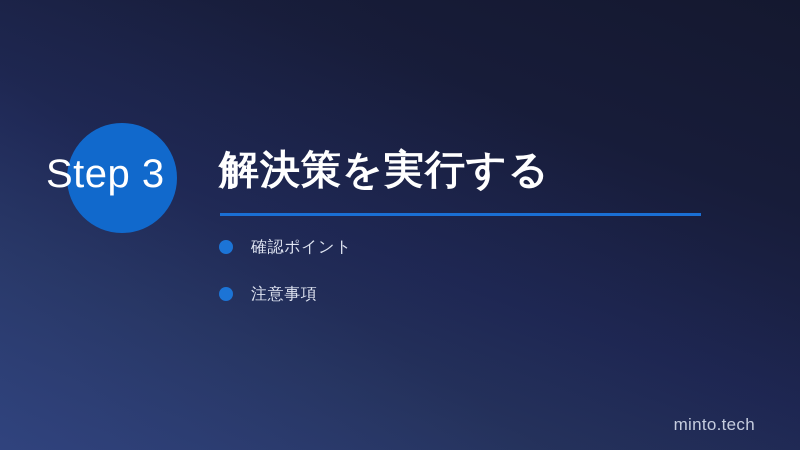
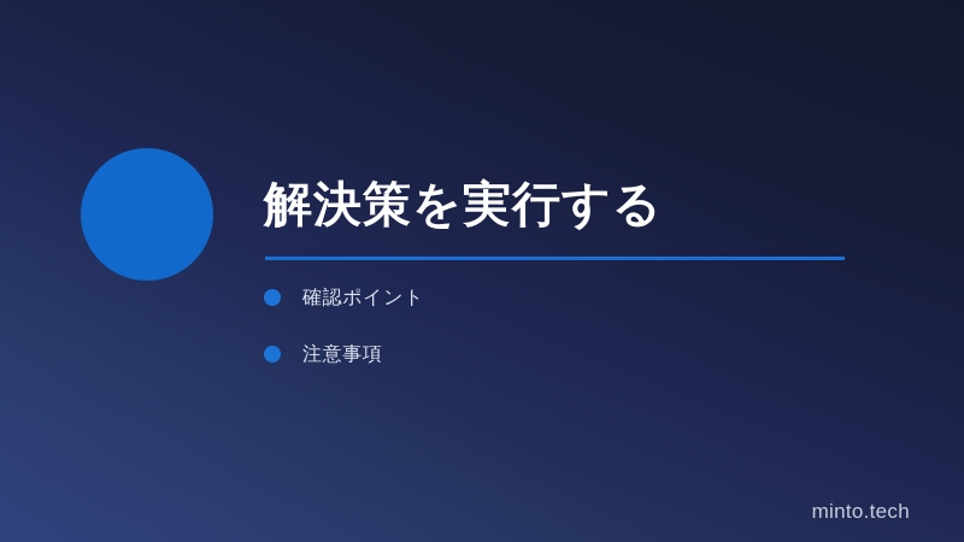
- Step 3
  解決策を実行する
  確認ポイント
  注意事項
  minto.tech
